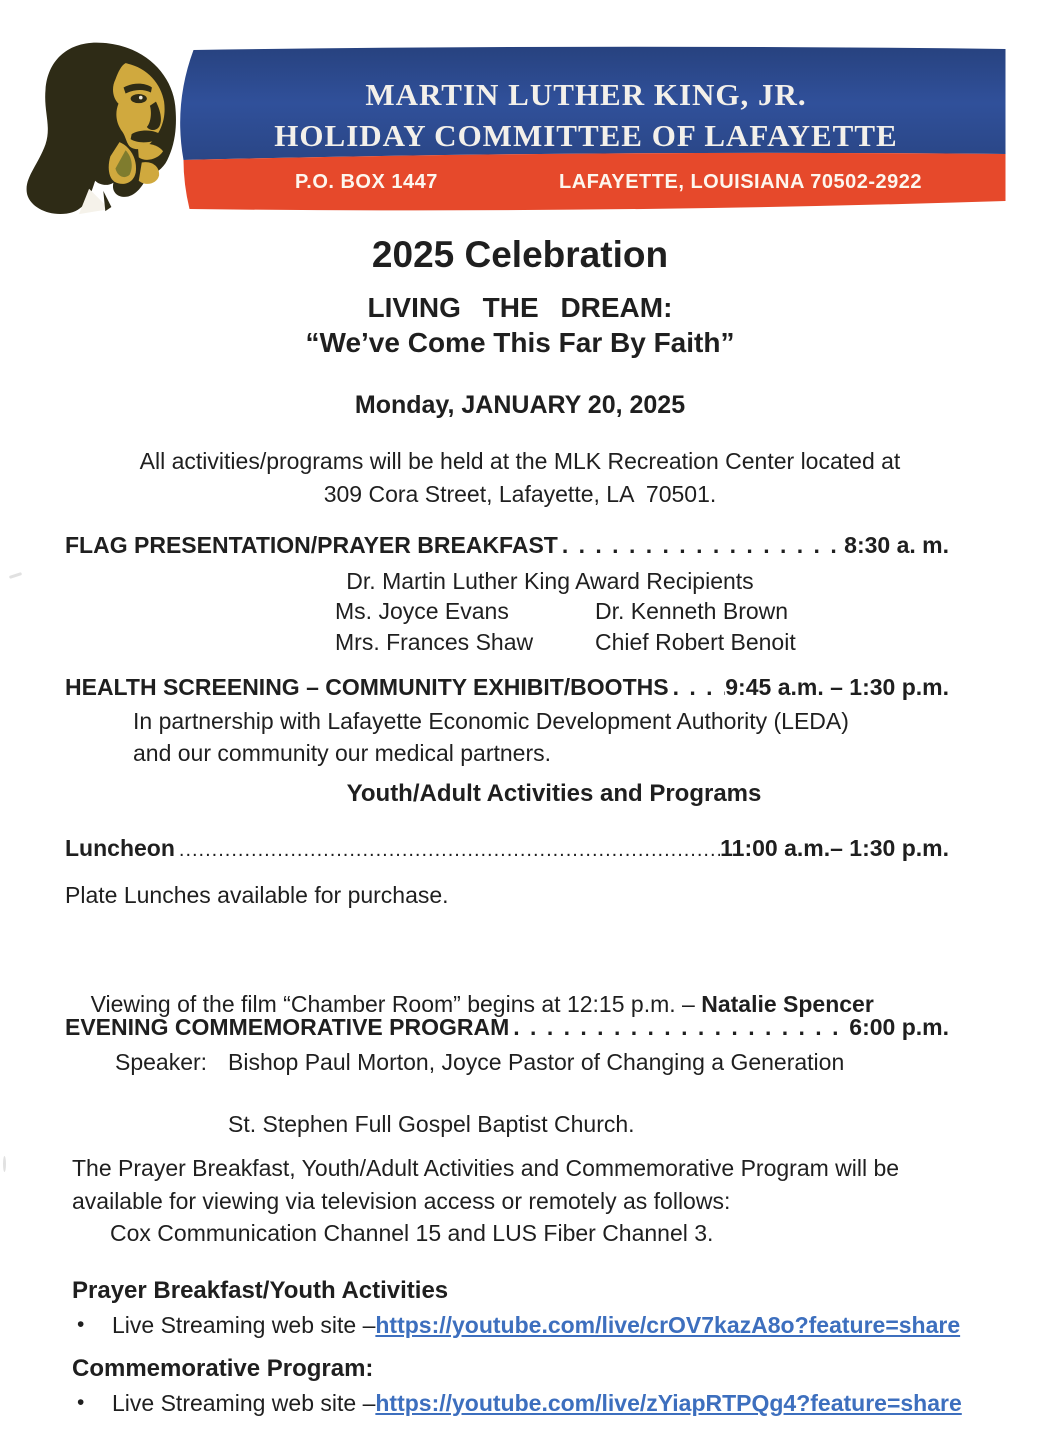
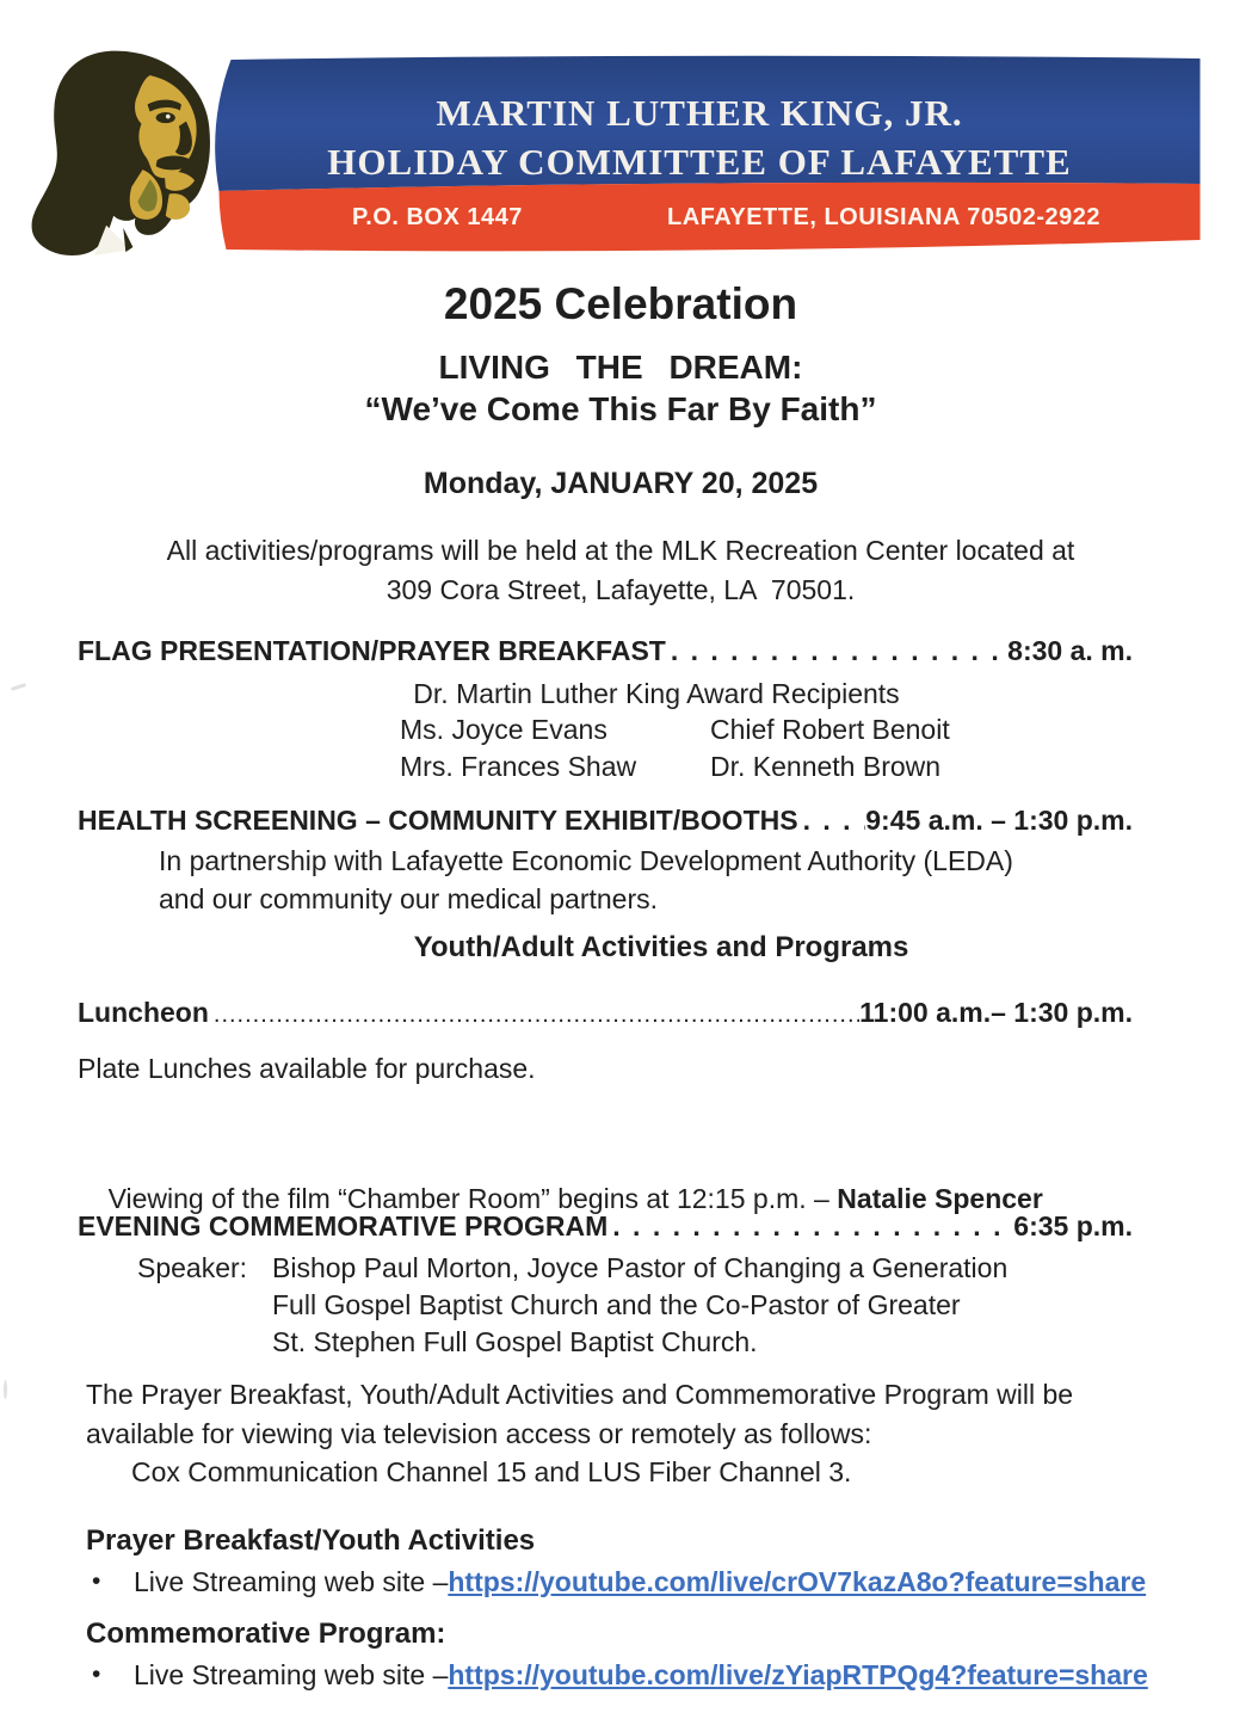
  MARTIN LUTHER KING, JR.
  HOLIDAY COMMITTEE OF LAFAYETTE
  P.O. BOX 1447
  LAFAYETTE, LOUISIANA 70502-2922
  2025 Celebration
  LIVING THE DREAM:
  “We’ve Come This Far By Faith”
  Monday, JANUARY 20, 2025
  All activities/programs will be held at the MLK Recreation Center located at
  309 Cora Street, Lafayette, LA 70501.
  FLAG PRESENTATION/PRAYER BREAKFAST
  8:30 a. m.
  Dr. Martin Luther King Award Recipients
  Ms. Joyce Evans
- Dr. Kenneth Brown
+ Chief Robert Benoit
  Mrs. Frances Shaw
- Chief Robert Benoit
+ Dr. Kenneth Brown
  HEALTH SCREENING – COMMUNITY EXHIBIT/BOOTHS
  9:45 a.m. – 1:30 p.m.
  In partnership with Lafayette Economic Development Authority (LEDA)
  and our community our medical partners.
  Youth/Adult Activities and Programs
  Luncheon
  11:00 a.m.– 1:30 p.m.
  Plate Lunches available for purchase.
  Viewing of the film “Chamber Room” begins at 12:15 p.m. – Natalie Spencer
  EVENING COMMEMORATIVE PROGRAM
- 6:00 p.m.
+ 6:35 p.m.
  Speaker:
  Bishop Paul Morton, Joyce Pastor of Changing a Generation
+ Full Gospel Baptist Church and the Co-Pastor of Greater
  St. Stephen Full Gospel Baptist Church.
  The Prayer Breakfast, Youth/Adult Activities and Commemorative Program will be
  available for viewing via television access or remotely as follows:
  Cox Communication Channel 15 and LUS Fiber Channel 3.
  Prayer Breakfast/Youth Activities
  •
  Live Streaming web site –
  https://youtube.com/live/crOV7kazA8o?feature=share
  Commemorative Program:
  •
  Live Streaming web site –
  https://youtube.com/live/zYiapRTPQg4?feature=share
